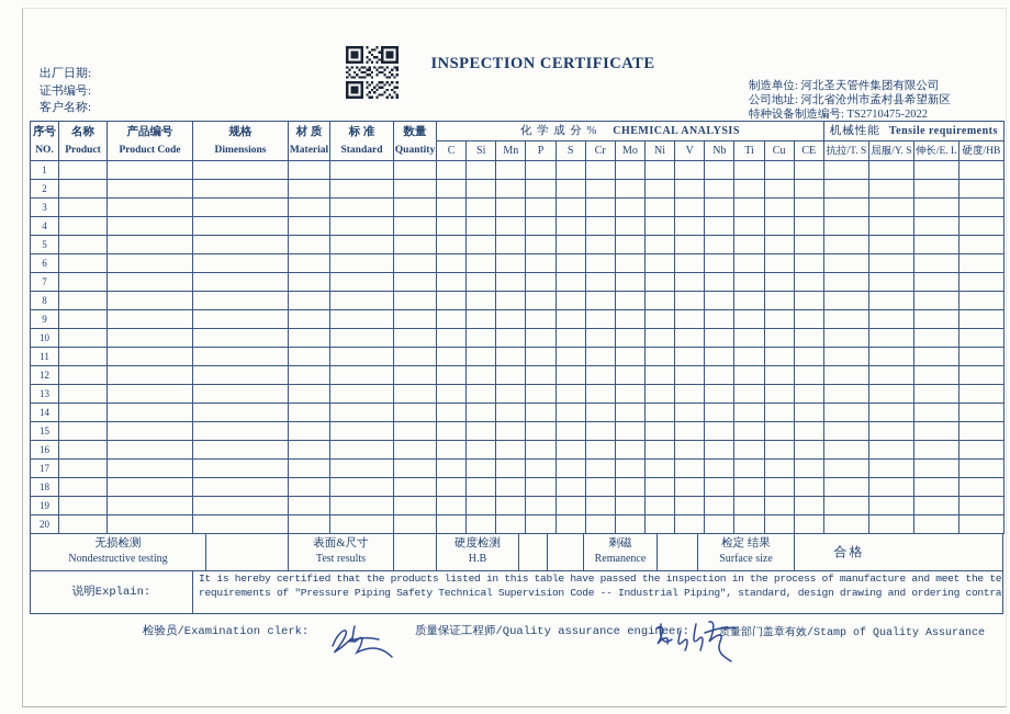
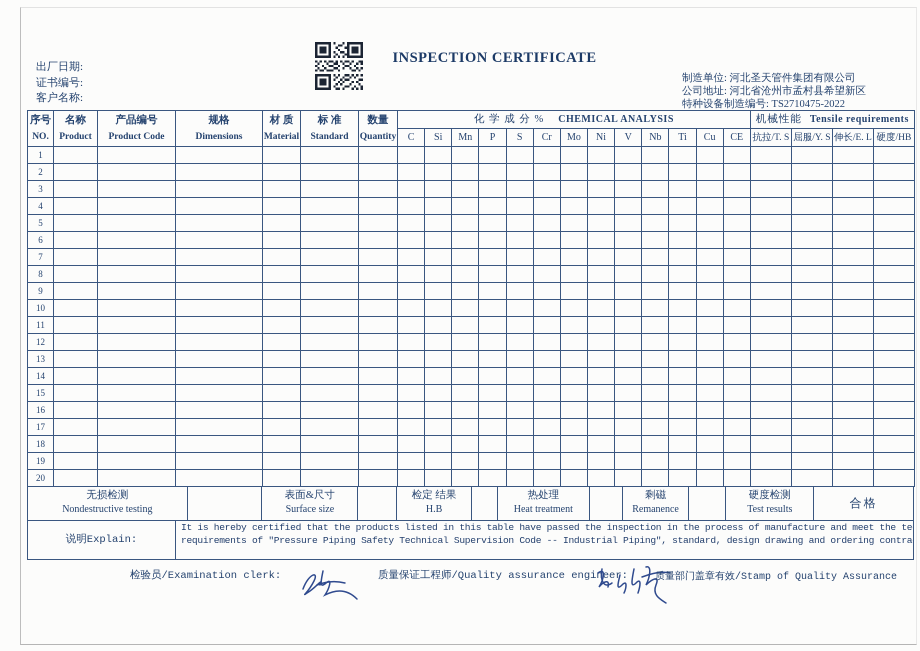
  出厂日期:
  证书编号:
  客户名称:
  INSPECTION CERTIFICATE
  制造单位: 河北圣天管件集团有限公司
  公司地址: 河北省沧州市孟村县希望新区
  特种设备制造编号: TS2710475-2022
  序号NO.	名称Product	产品编号Product Code	规格Dimensions	材 质Material	标 准Standard	数量Quantity	化 学 成 分 % CHEMICAL ANALYSIS	机械性能 Tensile requirements
  C	Si	Mn	P	S	Cr	Mo	Ni	V	Nb	Ti	Cu	CE	抗拉/T. S	屈服/Y. S	伸长/E. L	硬度/HB
  1
  2
  3
  4
  5
  6
  7
  8
  9
  10
  11
  12
  13
  14
  15
  16
  17
  18
  19
  20
  无损检测
  Nondestructive testing
  表面&尺寸
- Test results
+ Surface size
- 硬度检测
+ 检定 结果
  H.B
+ 热处理
+ Heat treatment
  剩磁
  Remanence
- 检定 结果
+ 硬度检测
- Surface size
+ Test results
  合格
  说明Explain:
  It is hereby certified that the products listed in this table have passed the inspection in the process of manufacture and meet the te
  requirements of "Pressure Piping Safety Technical Supervision Code -- Industrial Piping", standard, design drawing and ordering contra
  检验员/Examination clerk:
  质量保证工程师/Quality assurance engineer:
  质量部门盖章有效/Stamp of Quality Assurance
